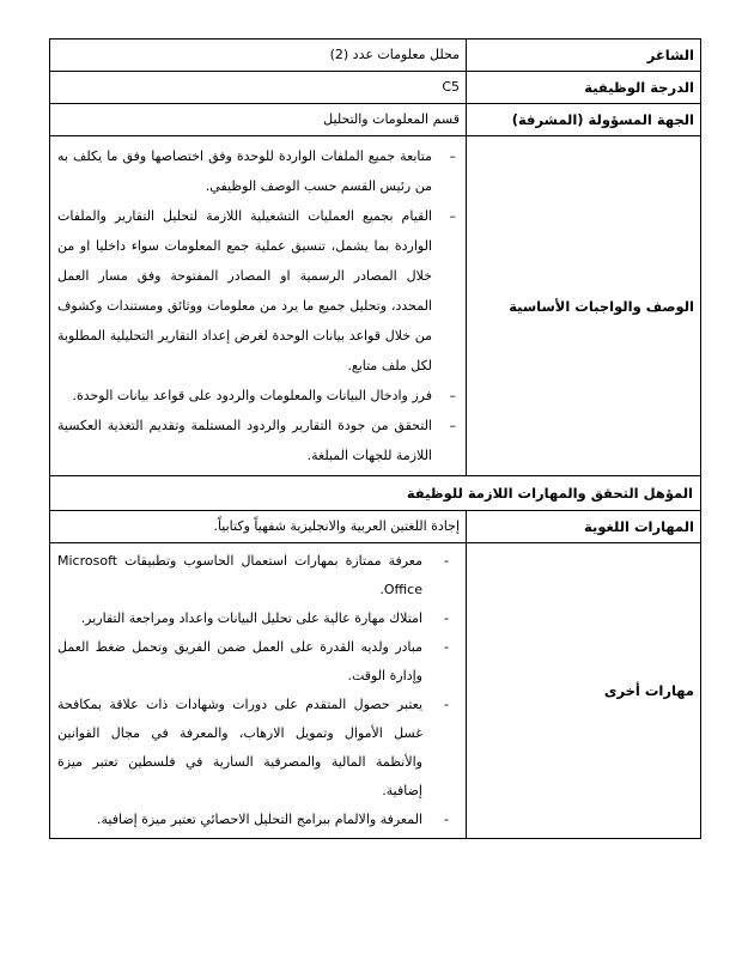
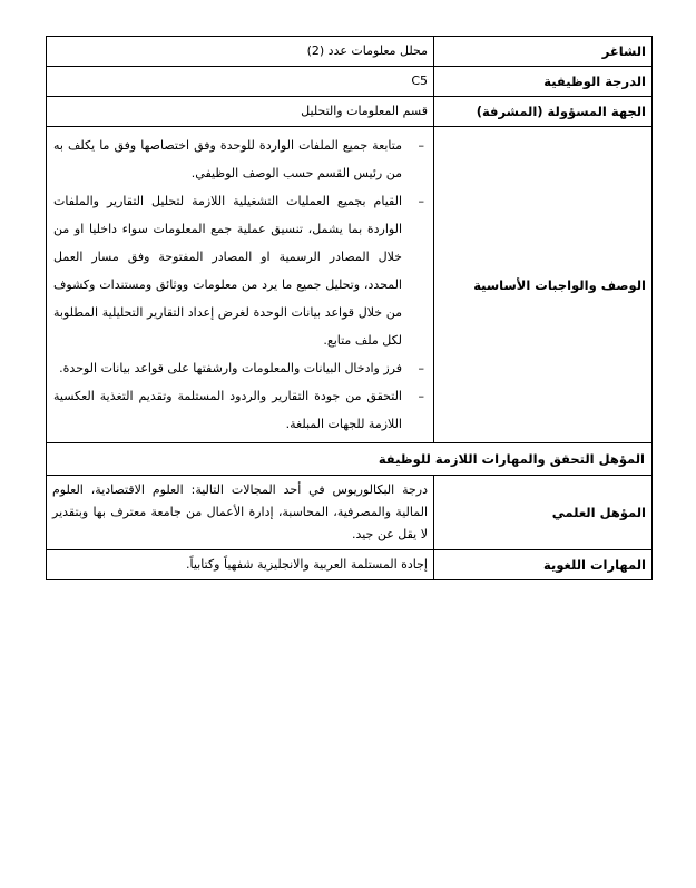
  الشاغر	محلل معلومات عدد (2)
  الدرجة الوظيفية	C5
  الجهة المسؤولة (المشرفة)	قسم المعلومات والتحليل
- الوصف والواجبات الأساسية	متابعة جميع الملفات الواردة للوحدة وفق اختصاصها وفق ما يكلف به من رئيس القسم حسب الوصف الوظيفي. القيام بجميع العمليات التشغيلية اللازمة لتحليل التقارير والملفات الواردة بما يشمل، تنسيق عملية جمع المعلومات سواء داخليا او من خلال المصادر الرسمية او المصادر المفتوحة وفق مسار العمل المحدد، وتحليل جميع ما يرد من معلومات ووثائق ومستندات وكشوف من خلال قواعد بيانات الوحدة لغرض إعداد التقارير التحليلية المطلوبة لكل ملف متابع. فرز وادخال البيانات والمعلومات والردود على قواعد بيانات الوحدة. التحقق من جودة التقارير والردود المستلمة وتقديم التغذية العكسية اللازمة للجهات المبلغة.
+ الوصف والواجبات الأساسية	متابعة جميع الملفات الواردة للوحدة وفق اختصاصها وفق ما يكلف به من رئيس القسم حسب الوصف الوظيفي. القيام بجميع العمليات التشغيلية اللازمة لتحليل التقارير والملفات الواردة بما يشمل، تنسيق عملية جمع المعلومات سواء داخليا او من خلال المصادر الرسمية او المصادر المفتوحة وفق مسار العمل المحدد، وتحليل جميع ما يرد من معلومات ووثائق ومستندات وكشوف من خلال قواعد بيانات الوحدة لغرض إعداد التقارير التحليلية المطلوبة لكل ملف متابع. فرز وادخال البيانات والمعلومات وارشفتها على قواعد بيانات الوحدة. التحقق من جودة التقارير والردود المستلمة وتقديم التغذية العكسية اللازمة للجهات المبلغة.
  المؤهل التحقق والمهارات اللازمة للوظيفة
+ المؤهل العلمي	درجة البكالوريوس في أحد المجالات التالية: العلوم الاقتصادية، العلوم المالية والمصرفية، المحاسبة، إدارة الأعمال من جامعة معترف بها وبتقدير لا يقل عن جيد.
- المهارات اللغوية	إجادة اللغتين العربية والانجليزية شفهياً وكتابياً.
+ المهارات اللغوية	إجادة المستلمة العربية والانجليزية شفهياً وكتابياً.
- مهارات أخرى	معرفة ممتازة بمهارات استعمال الحاسوب وتطبيقات Microsoft Office. امتلاك مهارة عالية على تحليل البيانات واعداد ومراجعة التقارير. مبادر ولديه القدرة على العمل ضمن الفريق وتحمل ضغط العمل وإدارة الوقت. يعتبر حصول المتقدم على دورات وشهادات ذات علاقة بمكافحة غسل الأموال وتمويل الارهاب، والمعرفة في مجال القوانين والأنظمة المالية والمصرفية السارية في فلسطين تعتبر ميزة إضافية. المعرفة والالمام ببرامج التحليل الاحصائي تعتبر ميزة إضافية.
